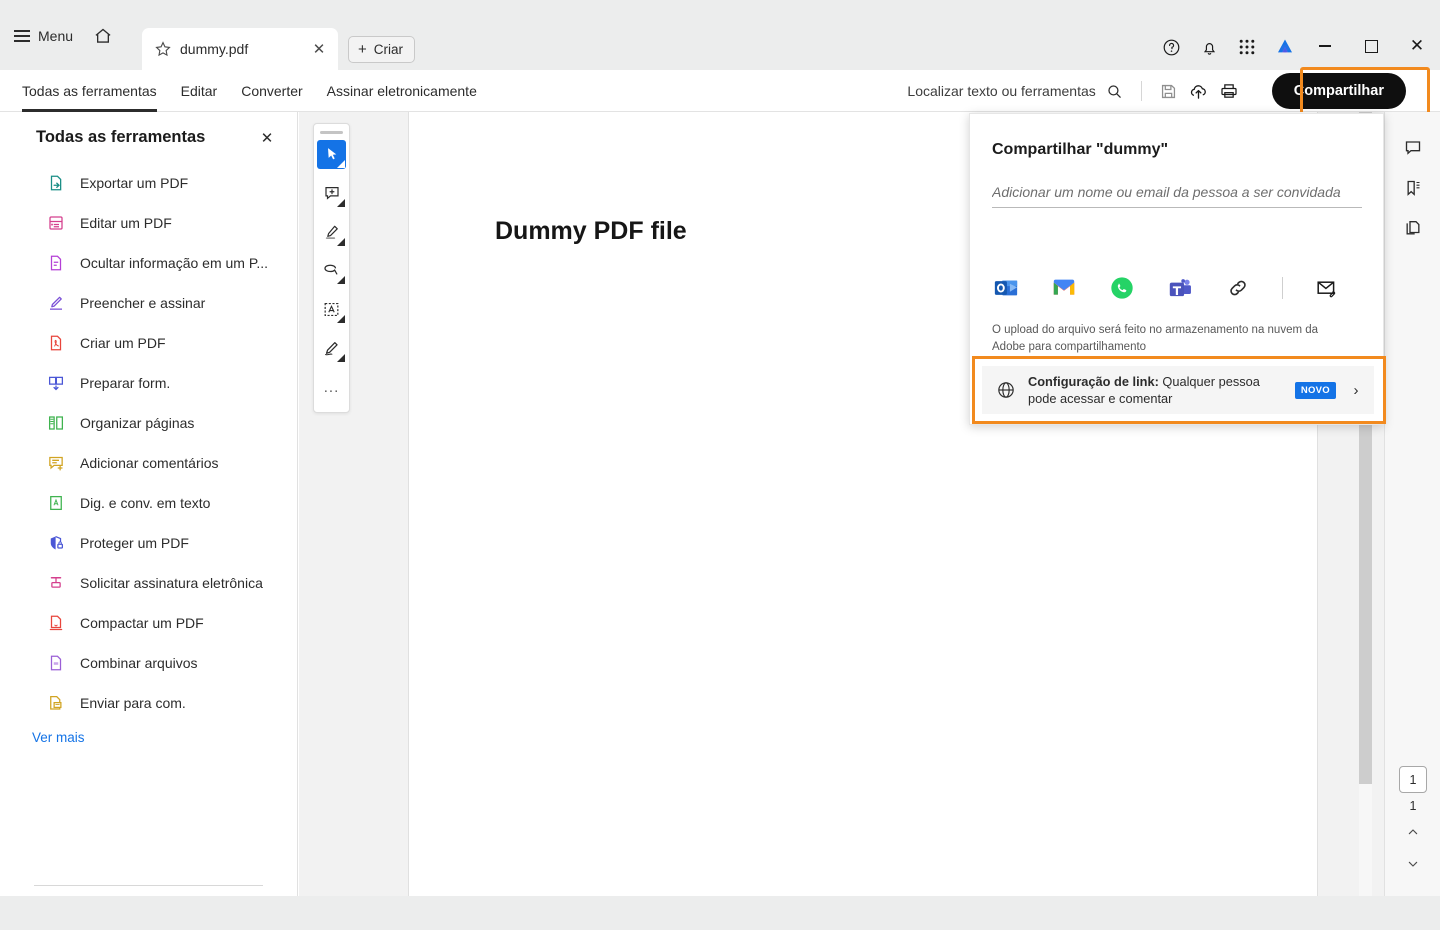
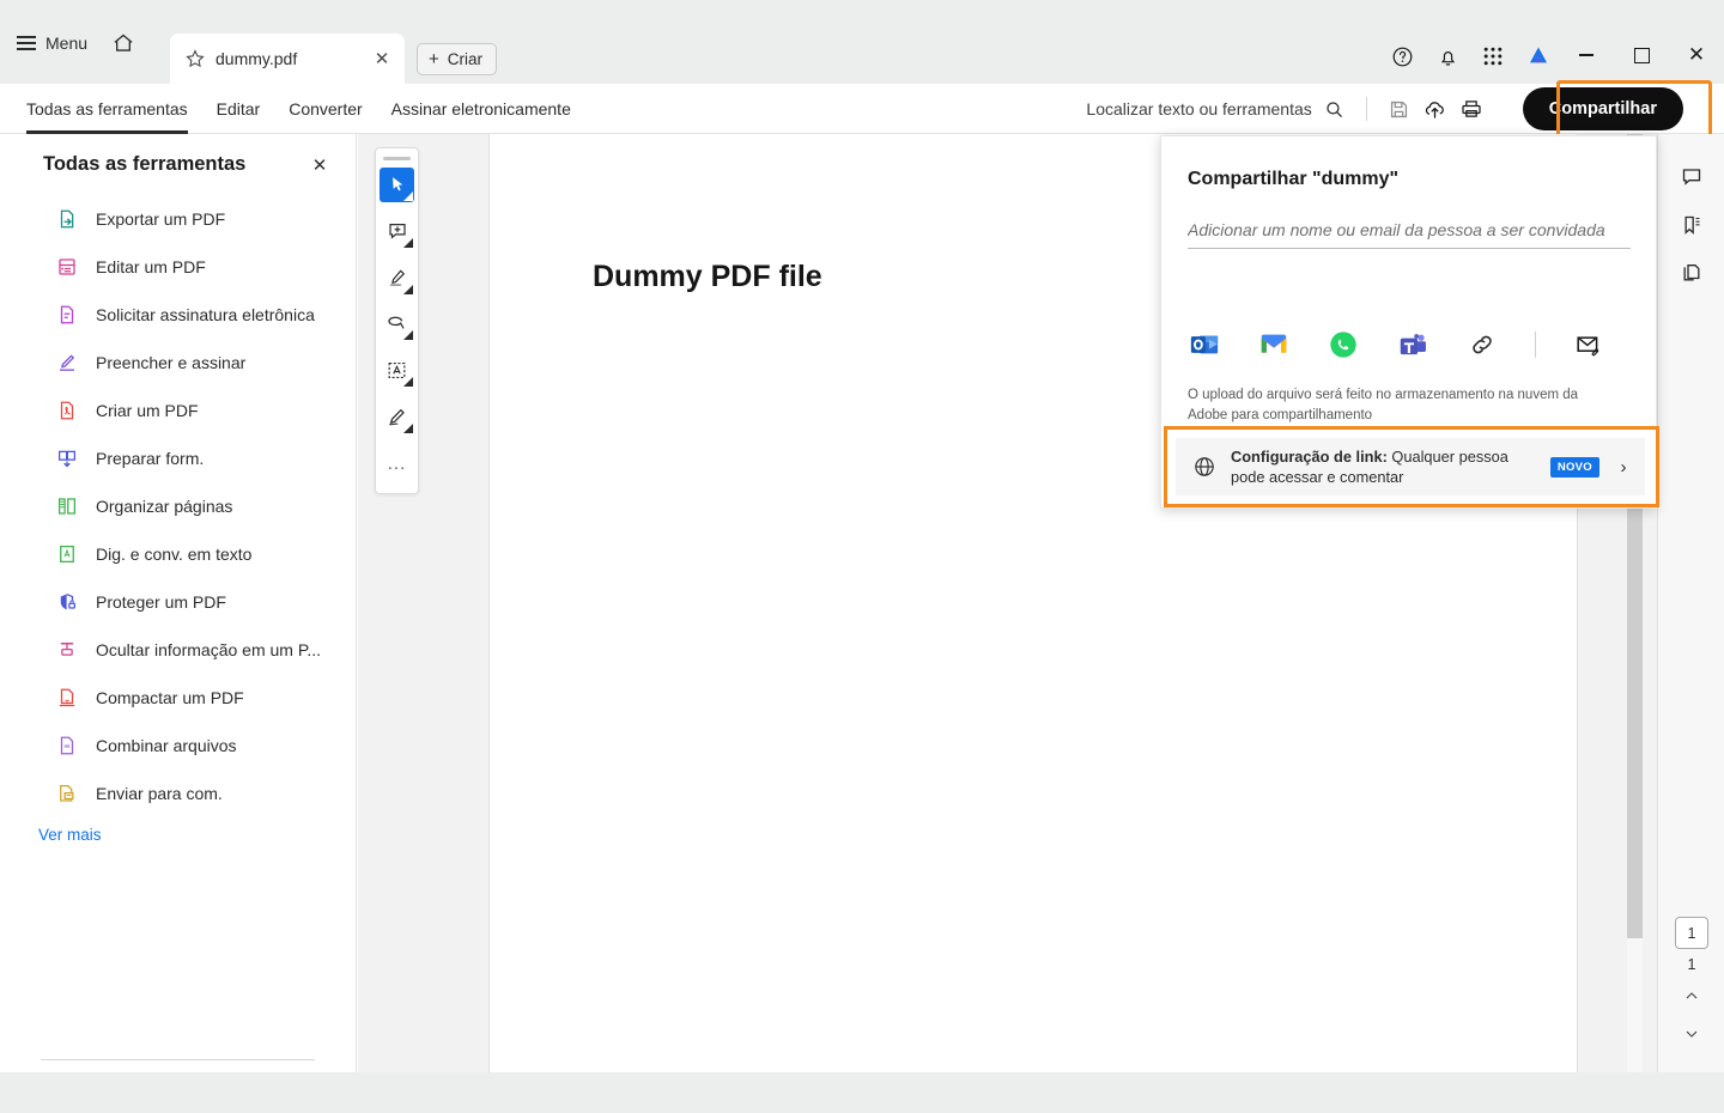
  Menu
  dummy.pdf
  ✕
  +
  Criar
  ✕
  Todas as ferramentas
  Editar
  Converter
  Assinar eletronicamente
  Localizar texto ou ferramentas
  Compartilhar
  Todas as ferramentas
  ✕
  Exportar um PDF
  Editar um PDF
- Ocultar informação em um P...
+ Solicitar assinatura eletrônica
  Preencher e assinar
  Criar um PDF
  Preparar form.
  Organizar páginas
- Adicionar comentários
  Dig. e conv. em texto
  Proteger um PDF
- Solicitar assinatura eletrônica
+ Ocultar informação em um P...
  Compactar um PDF
  Combinar arquivos
  Enviar para com.
  Ver mais
  Dummy PDF file
  ...
  1
  1
  Compartilhar "dummy"
  Adicionar um nome ou email da pessoa a ser convidada
  O upload do arquivo será feito no armazenamento na nuvem da Adobe para compartilhamento
  Configuração de link: Qualquer pessoa pode acessar e comentar
  NOVO
  ›
